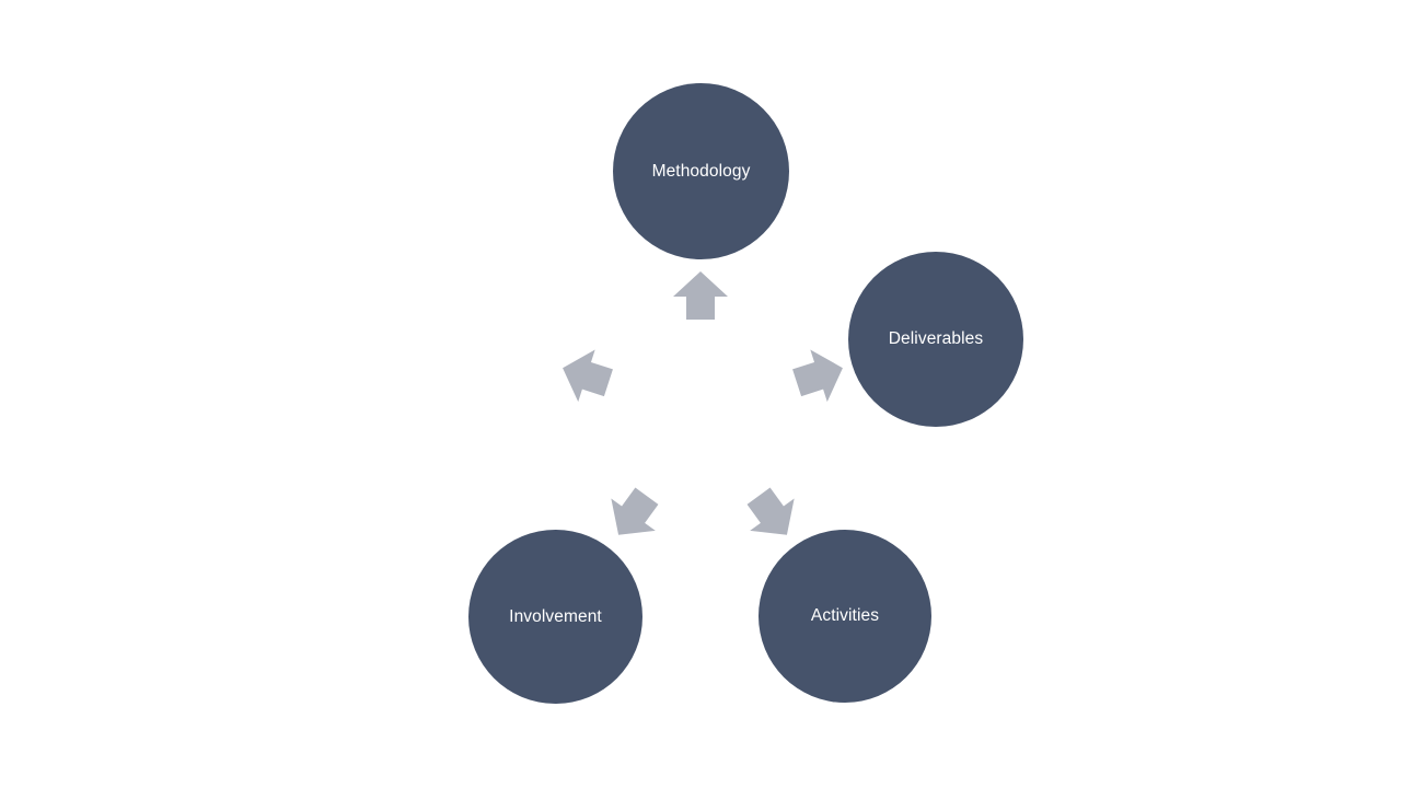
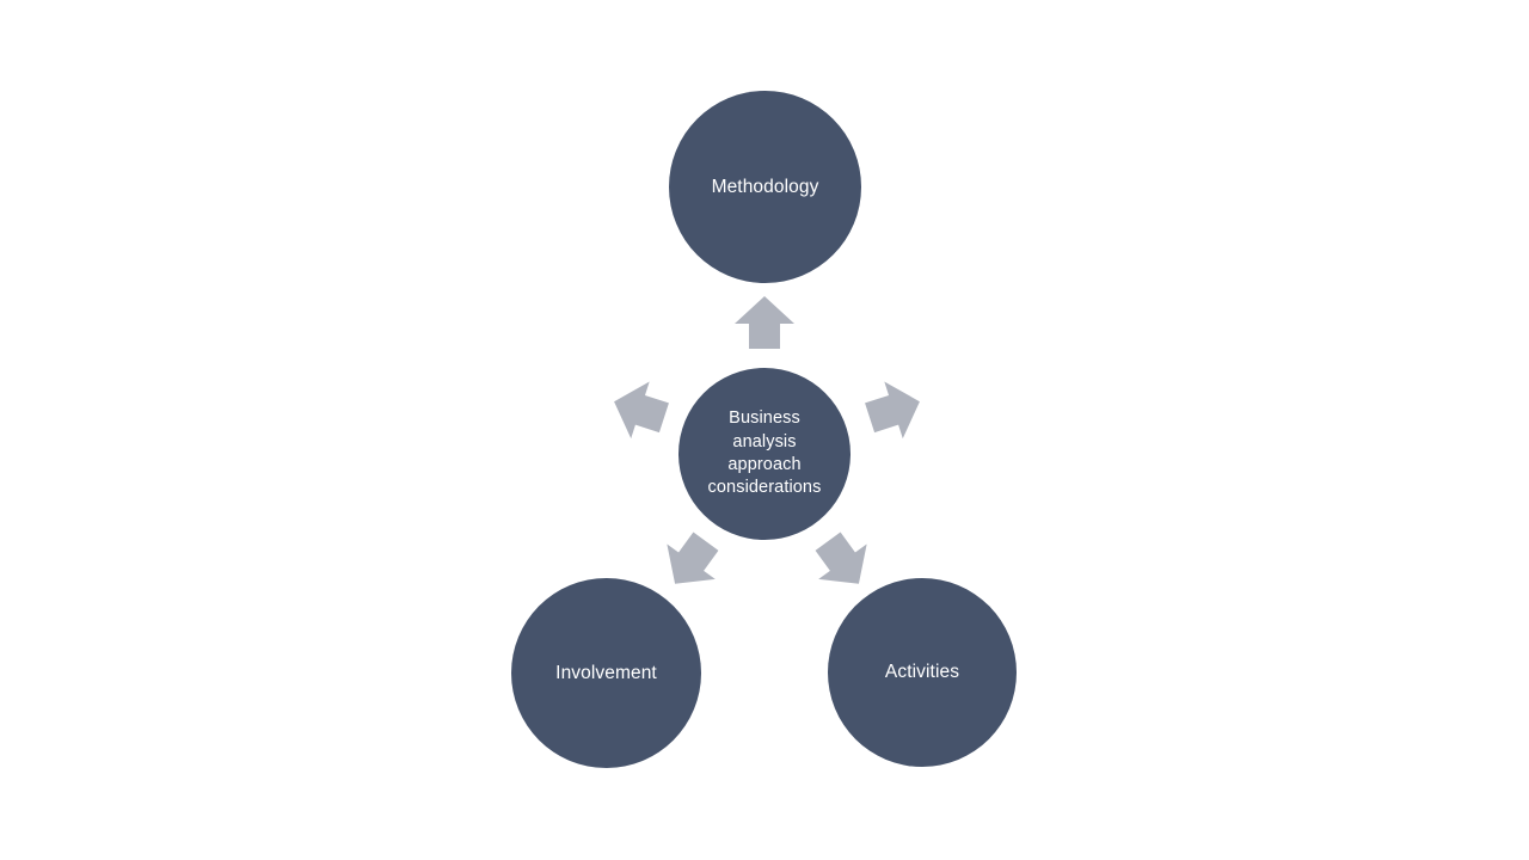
  Methodology
- Deliverables
  Activities
  Involvement
+ Business
+ analysis
+ approach
+ considerations
